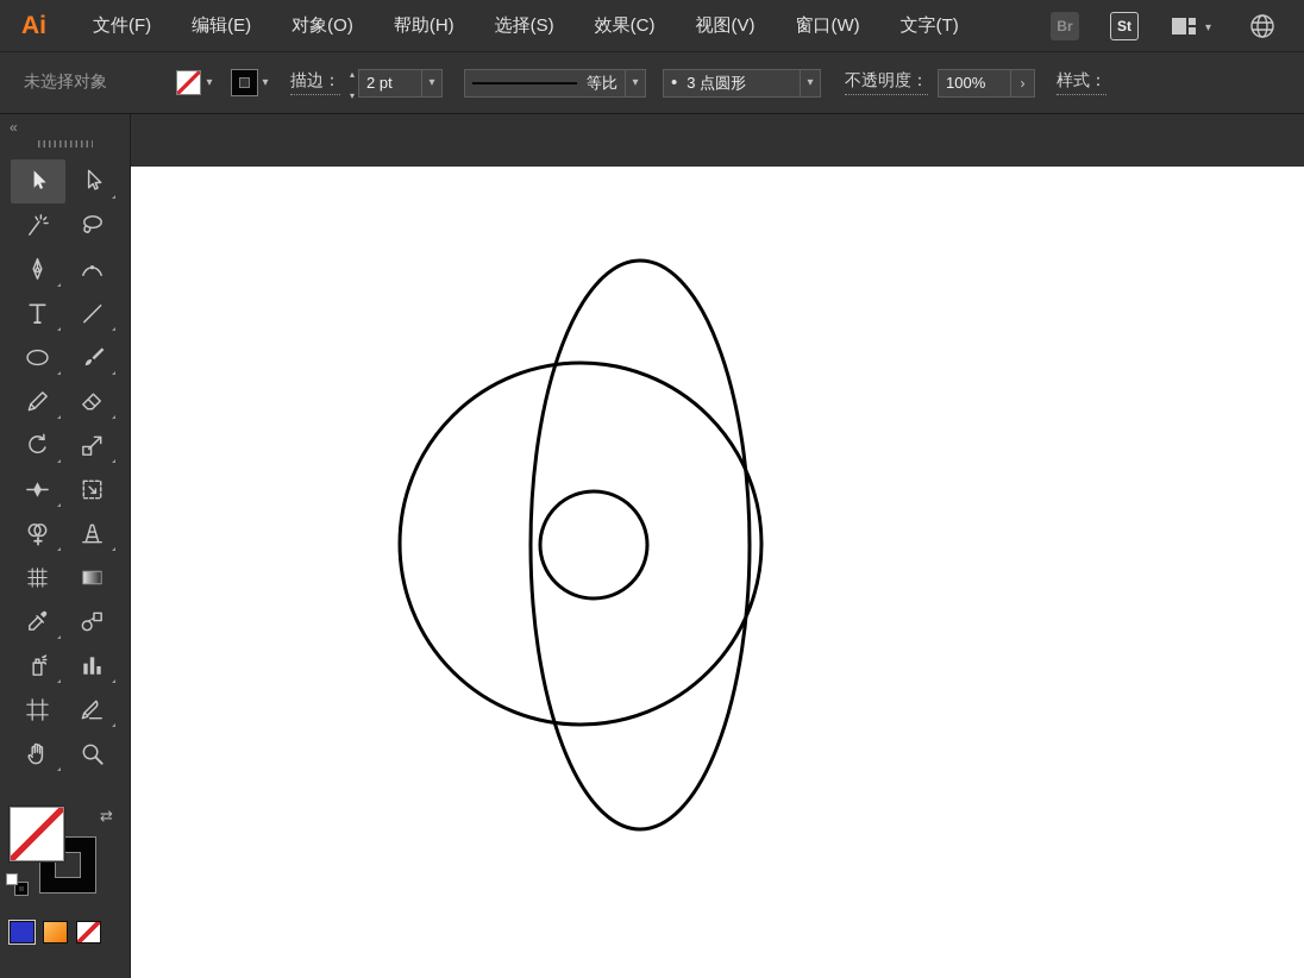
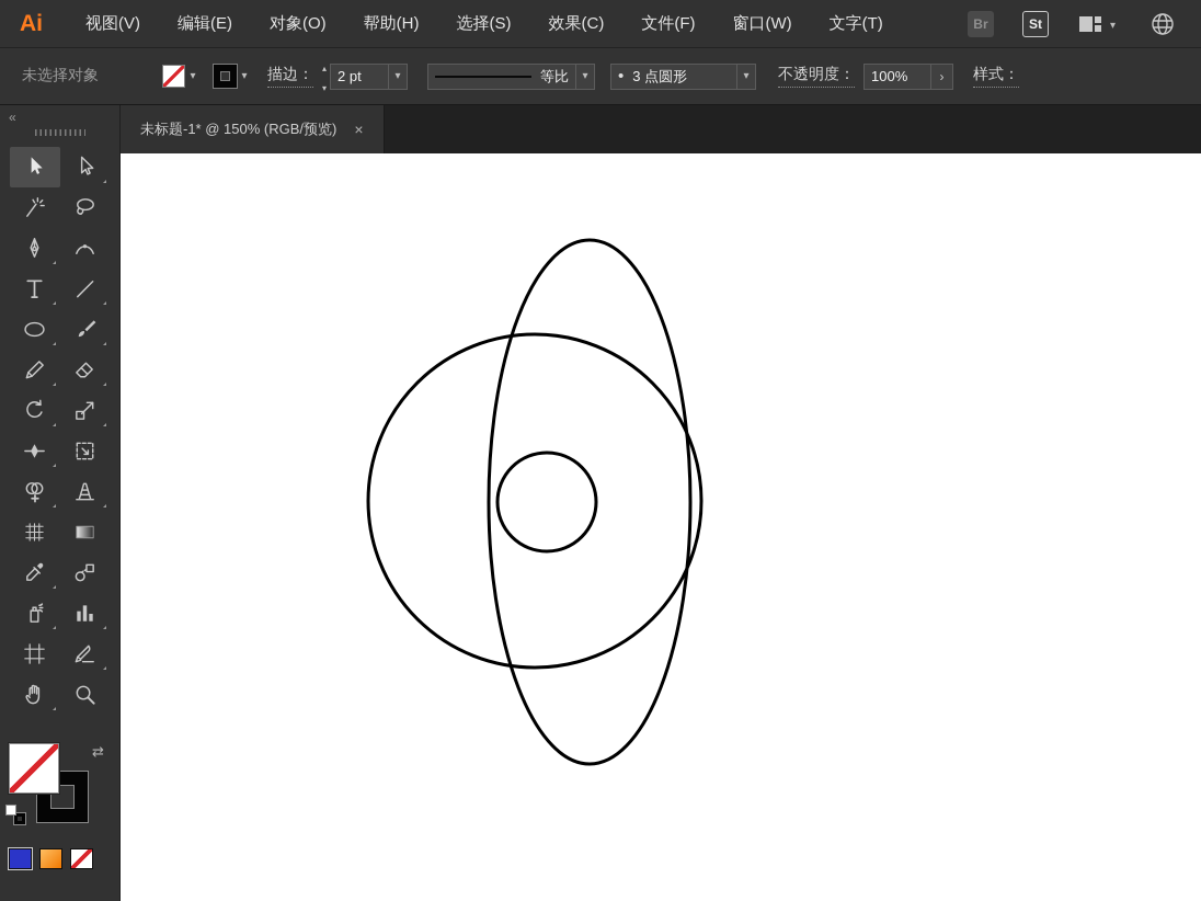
  Ai
- 文件(F)
+ 视图(V)
  编辑(E)
  对象(O)
  帮助(H)
  选择(S)
  效果(C)
- 视图(V)
+ 文件(F)
  窗口(W)
  文字(T)
  Br
  St
  未选择对象
  描边：
  2 pt
  等比
  3 点圆形
  不透明度：
  100%
  样式：
+ 未标题-1* @ 150% (RGB/预览)
+ ×
  «
